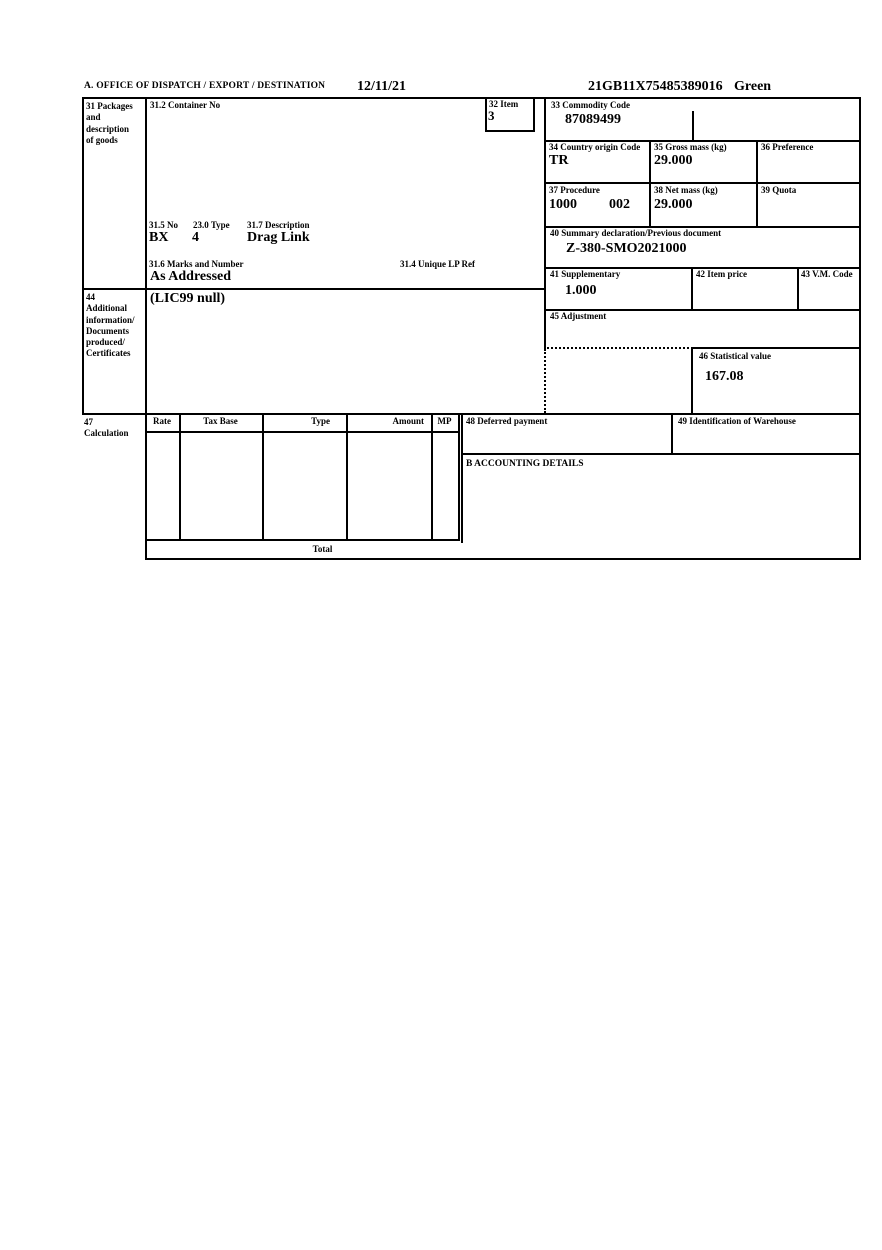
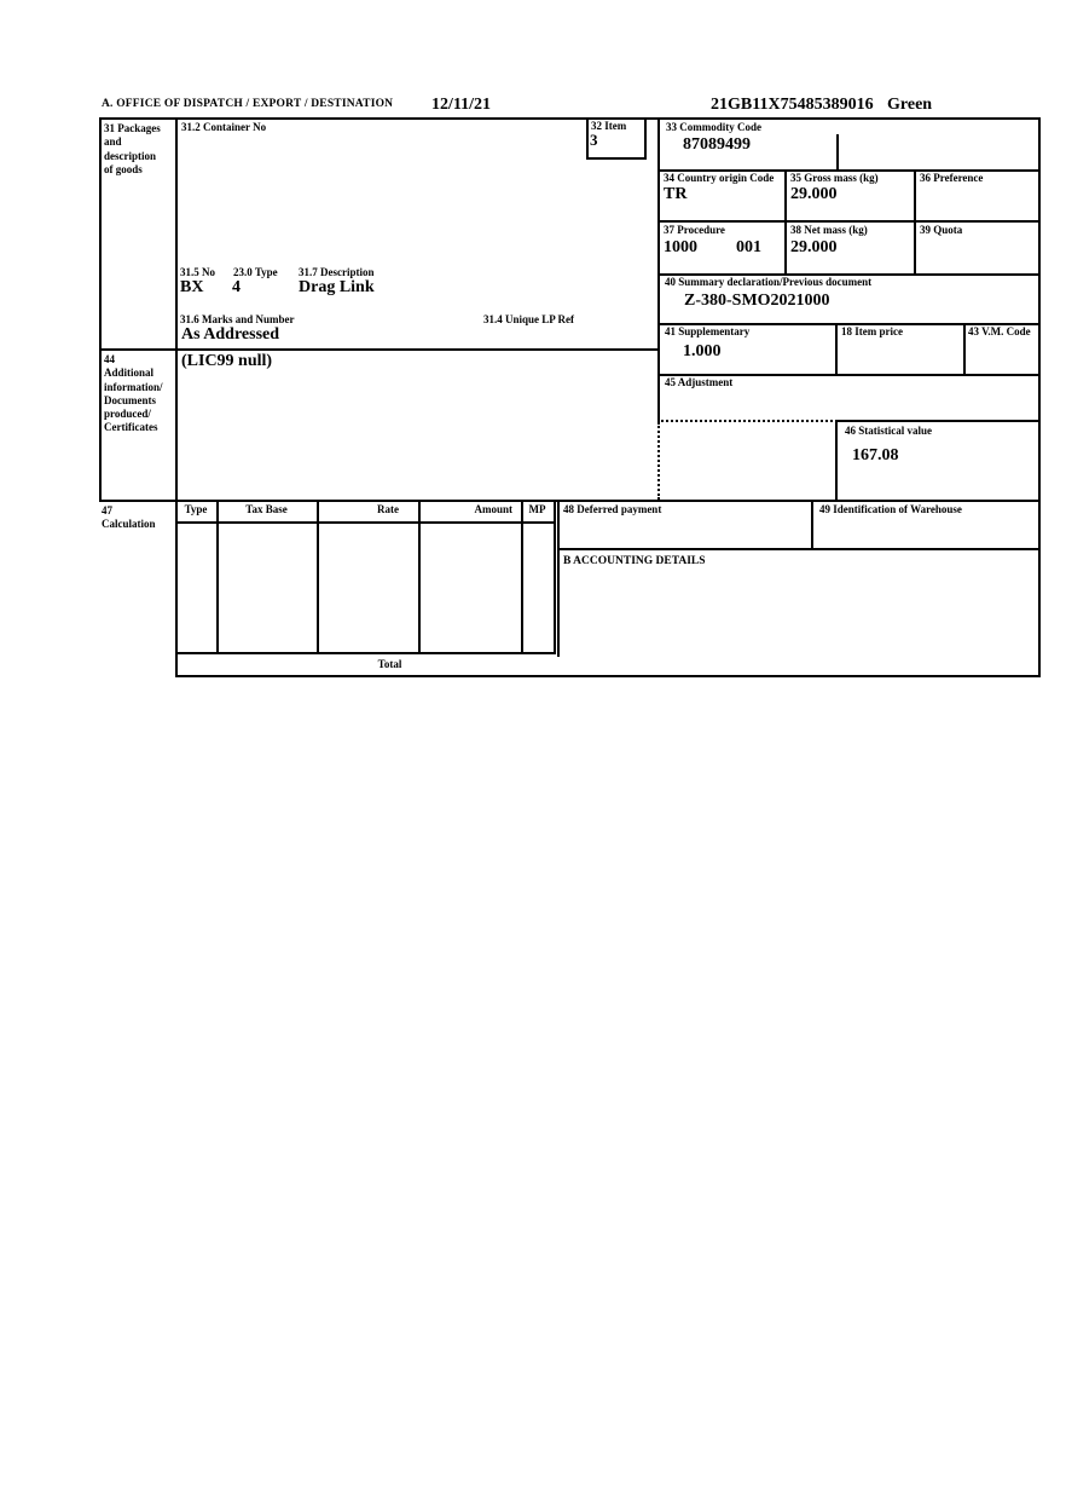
  A. OFFICE OF DISPATCH / EXPORT / DESTINATION
  12/11/21
  21GB11X75485389016
  Green
  31 Packages
  and
  description
  of goods
  31.2 Container No
  32 Item
  3
  31.5 No
  23.0 Type
  31.7 Description
  BX
  4
  Drag Link
  31.6 Marks and Number
  31.4 Unique LP Ref
  As Addressed
  33 Commodity Code
  87089499
  34 Country origin Code
  TR
  35 Gross mass (kg)
  29.000
  36 Preference
  37 Procedure
  1000
- 002
+ 001
  38 Net mass (kg)
  29.000
  39 Quota
  40 Summary declaration/Previous document
  Z-380-SMO2021000
  41 Supplementary
  1.000
- 42 Item price
+ 18 Item price
  43 V.M. Code
  44
  Additional
  information/
  Documents
  produced/
  Certificates
  (LIC99 null)
  45 Adjustment
  46 Statistical value
  167.08
  47
  Calculation
- Rate
+ Type
  Tax Base
- Type
+ Rate
  Amount
  MP
  Total
  48 Deferred payment
  49 Identification of Warehouse
  B ACCOUNTING DETAILS
